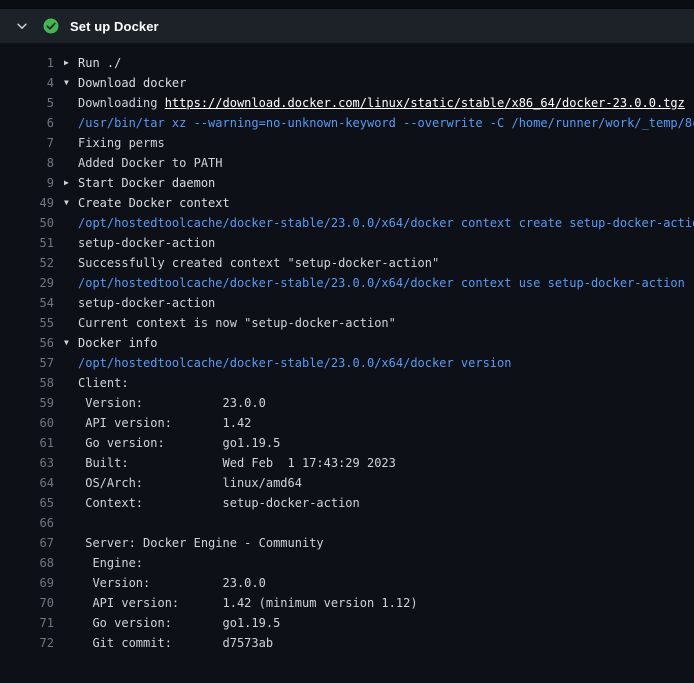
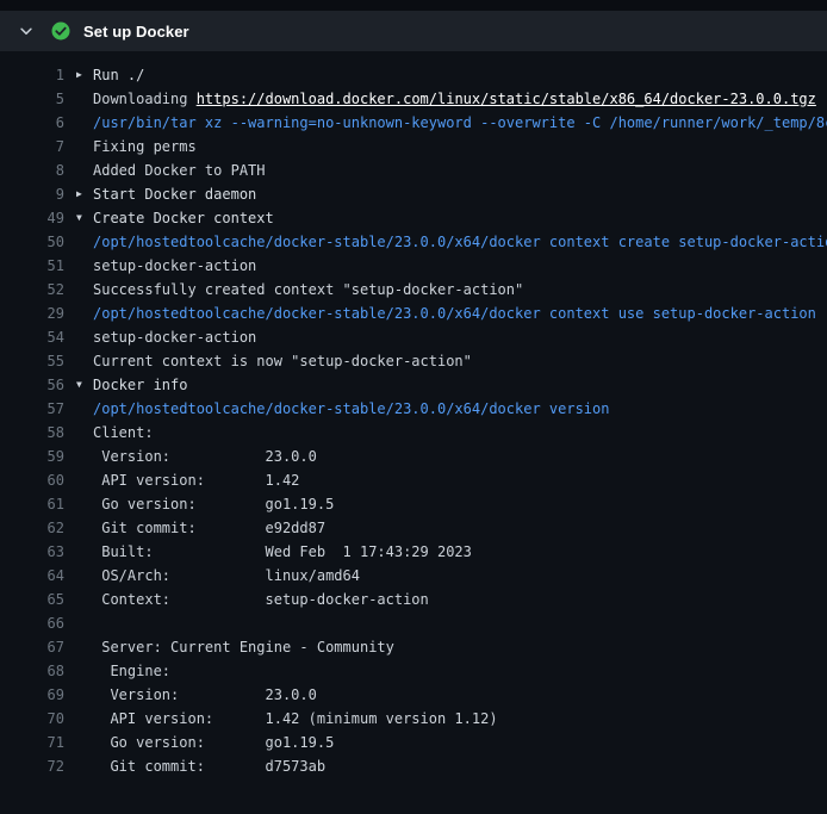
  Set up Docker
  1
  ▶ Run ./
- 4
- ▼ Download docker
  5
  Downloading https://download.docker.com/linux/static/stable/x86_64/docker-23.0.0.tgz
  6
  /usr/bin/tar xz --warning=no-unknown-keyword --overwrite -C /home/runner/work/_temp/8
  7
  Fixing perms
  8
  Added Docker to PATH
  9
  ▶ Start Docker daemon
  49
  ▼ Create Docker context
  50
  /opt/hostedtoolcache/docker-stable/23.0.0/x64/docker context create setup-docker-acti
  51
  setup-docker-action
  52
  Successfully created context "setup-docker-action"
  29
  /opt/hostedtoolcache/docker-stable/23.0.0/x64/docker context use setup-docker-action
  54
  setup-docker-action
  55
  Current context is now "setup-docker-action"
  56
  ▼ Docker info
  57
  /opt/hostedtoolcache/docker-stable/23.0.0/x64/docker version
  58
  Client:
  59
  Version: 23.0.0
  60
  API version: 1.42
  61
  Go version: go1.19.5
+ 62
+ Git commit: e92dd87
  63
  Built: Wed Feb 1 17:43:29 2023
  64
  OS/Arch: linux/amd64
  65
  Context: setup-docker-action
  66
  67
- Server: Docker Engine - Community
+ Server: Current Engine - Community
  68
  Engine:
  69
  Version: 23.0.0
  70
  API version: 1.42 (minimum version 1.12)
  71
  Go version: go1.19.5
  72
  Git commit: d7573ab
